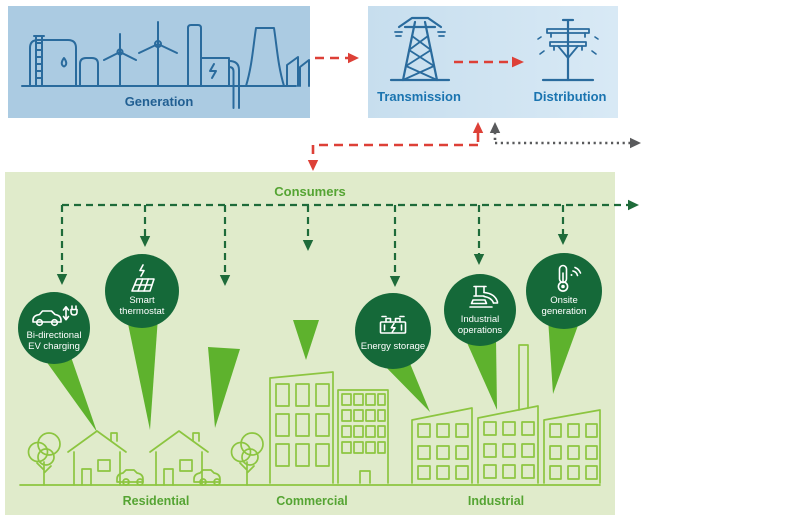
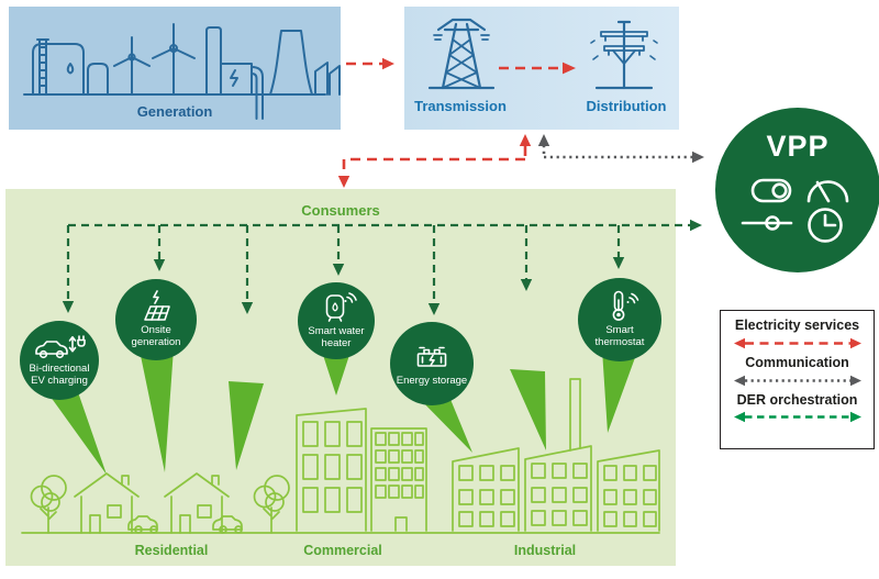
  Generation
  Transmission
  Distribution
  Consumers
  Residential
  Commercial
  Industrial
  Bi-directional EV charging
- Smart thermostat
+ Onsite generation
+ Smart water heater
  Energy storage
- Industrial operations
- Onsite generation
+ Smart thermostat
+ VPP
+ Electricity services
+ Communication
+ DER orchestration
